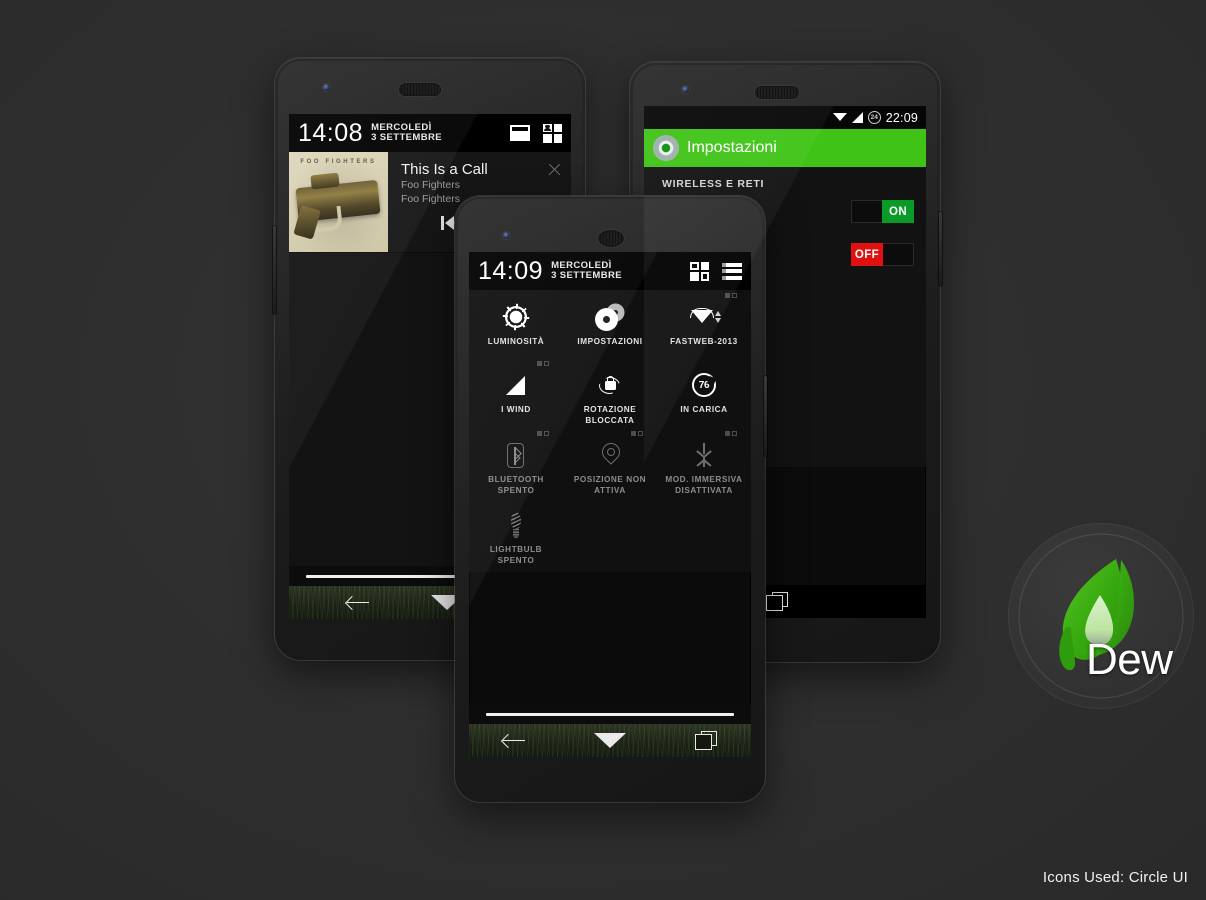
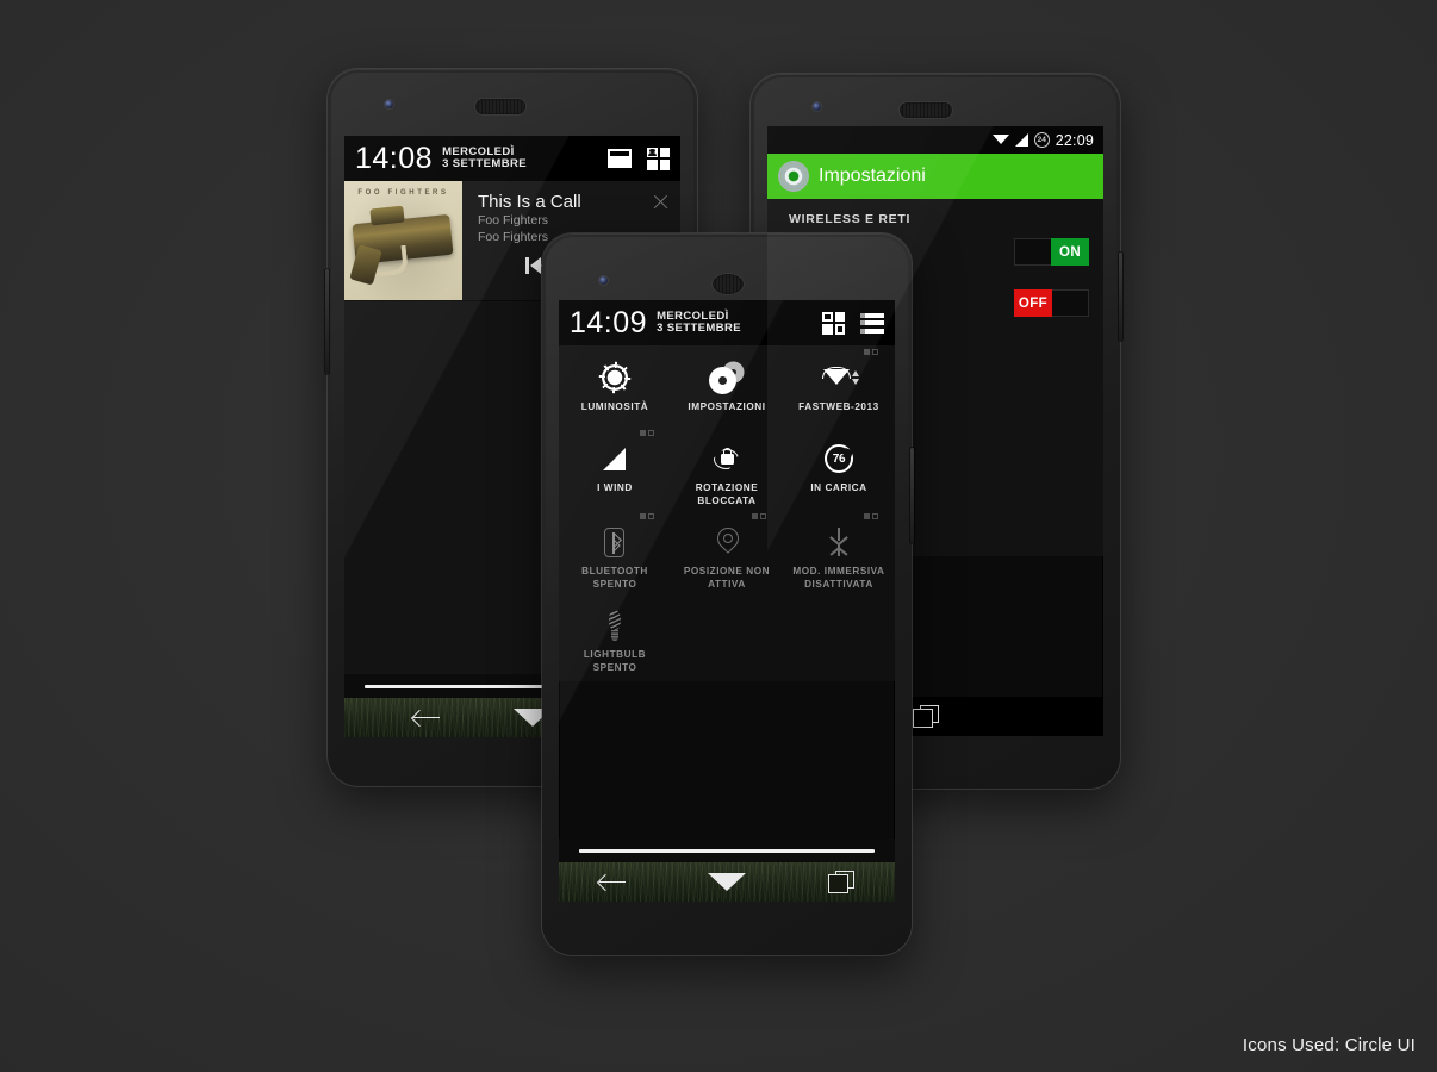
- Dew
  Icons Used: Circle UI
